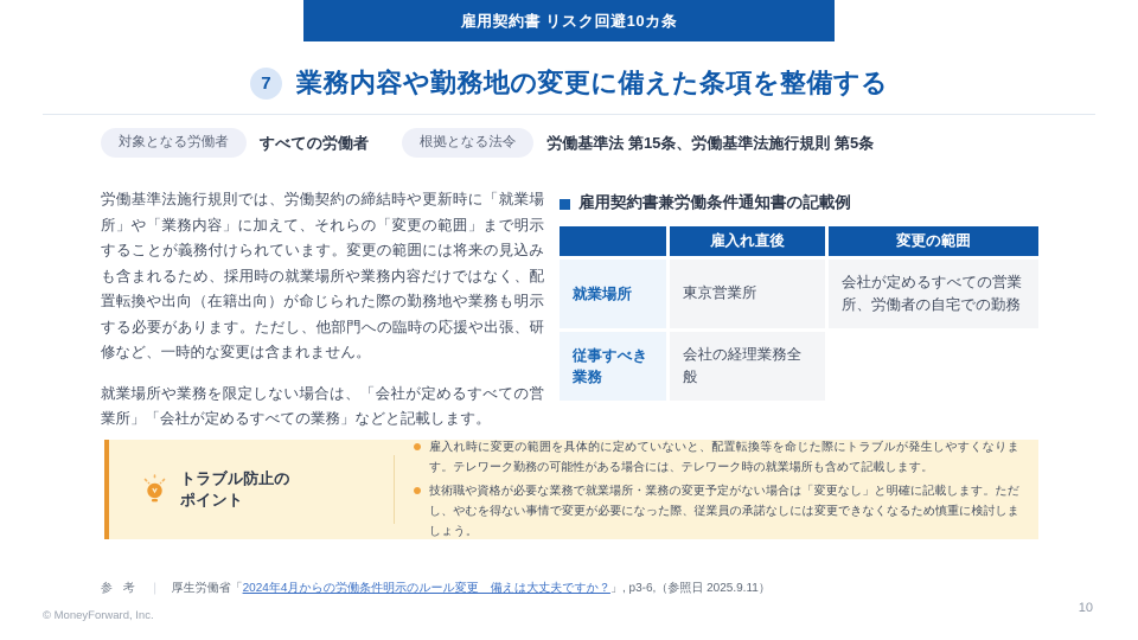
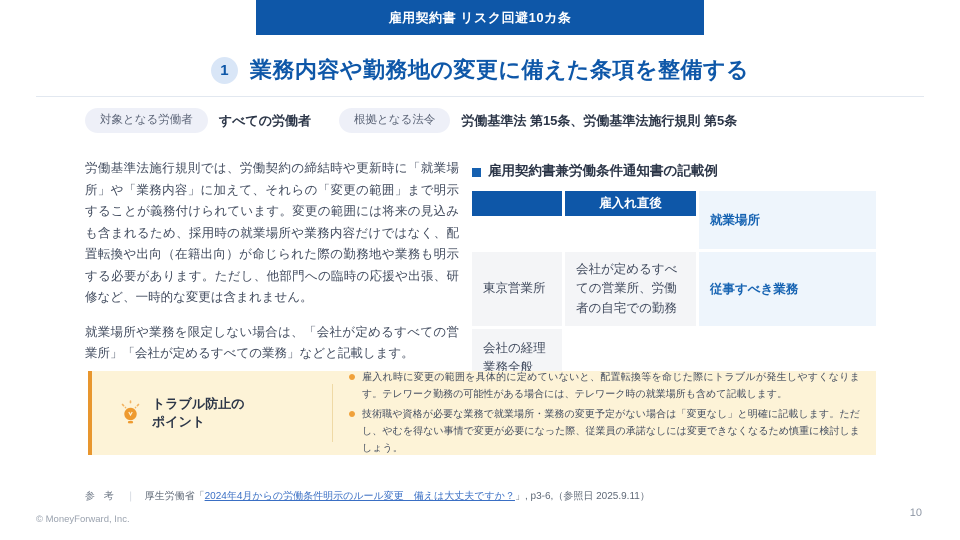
  雇用契約書 リスク回避10カ条
- 7
+ 1
  業務内容や勤務地の変更に備えた条項を整備する
  対象となる労働者
  すべての労働者
  根拠となる法令
  労働基準法 第15条、労働基準法施行規則 第5条
  労働基準法施行規則では、労働契約の締結時や更新時に「就業場所」や「業務内容」に加えて、それらの「変更の範囲」まで明示することが義務付けられています。変更の範囲には将来の見込みも含まれるため、採用時の就業場所や業務内容だけではなく、配置転換や出向（在籍出向）が命じられた際の勤務地や業務も明示する必要があります。ただし、他部門への臨時の応援や出張、研修など、一時的な変更は含まれません。
  就業場所や業務を限定しない場合は、「会社が定めるすべての営業所」「会社が定めるすべての業務」などと記載します。
  雇用契約書兼労働条件通知書の記載例
  雇入れ直後
- 変更の範囲
  就業場所
  東京営業所
  会社が定めるすべての営業所、労働者の自宅での勤務
  従事すべき業務
  会社の経理業務全般
  トラブル防止のポイント
  雇入れ時に変更の範囲を具体的に定めていないと、配置転換等を命じた際にトラブルが発生しやすくなります。テレワーク勤務の可能性がある場合には、テレワーク時の就業場所も含めて記載します。
  技術職や資格が必要な業務で就業場所・業務の変更予定がない場合は「変更なし」と明確に記載します。ただし、やむを得ない事情で変更が必要になった際、従業員の承諾なしには変更できなくなるため慎重に検討しましょう。
  参 考
  ｜
  厚生労働省「2024年4月からの労働条件明示のルール変更 備えは大丈夫ですか？」, p3-6,（参照日 2025.9.11）
  © MoneyForward, Inc.
  10
